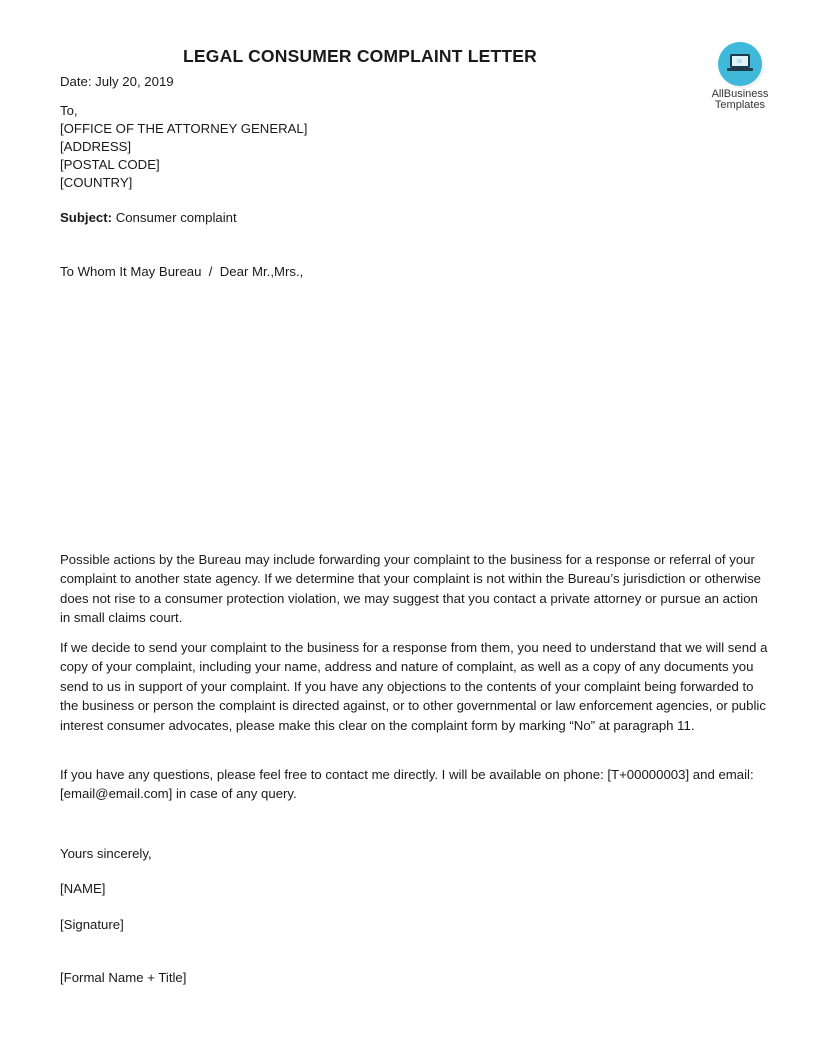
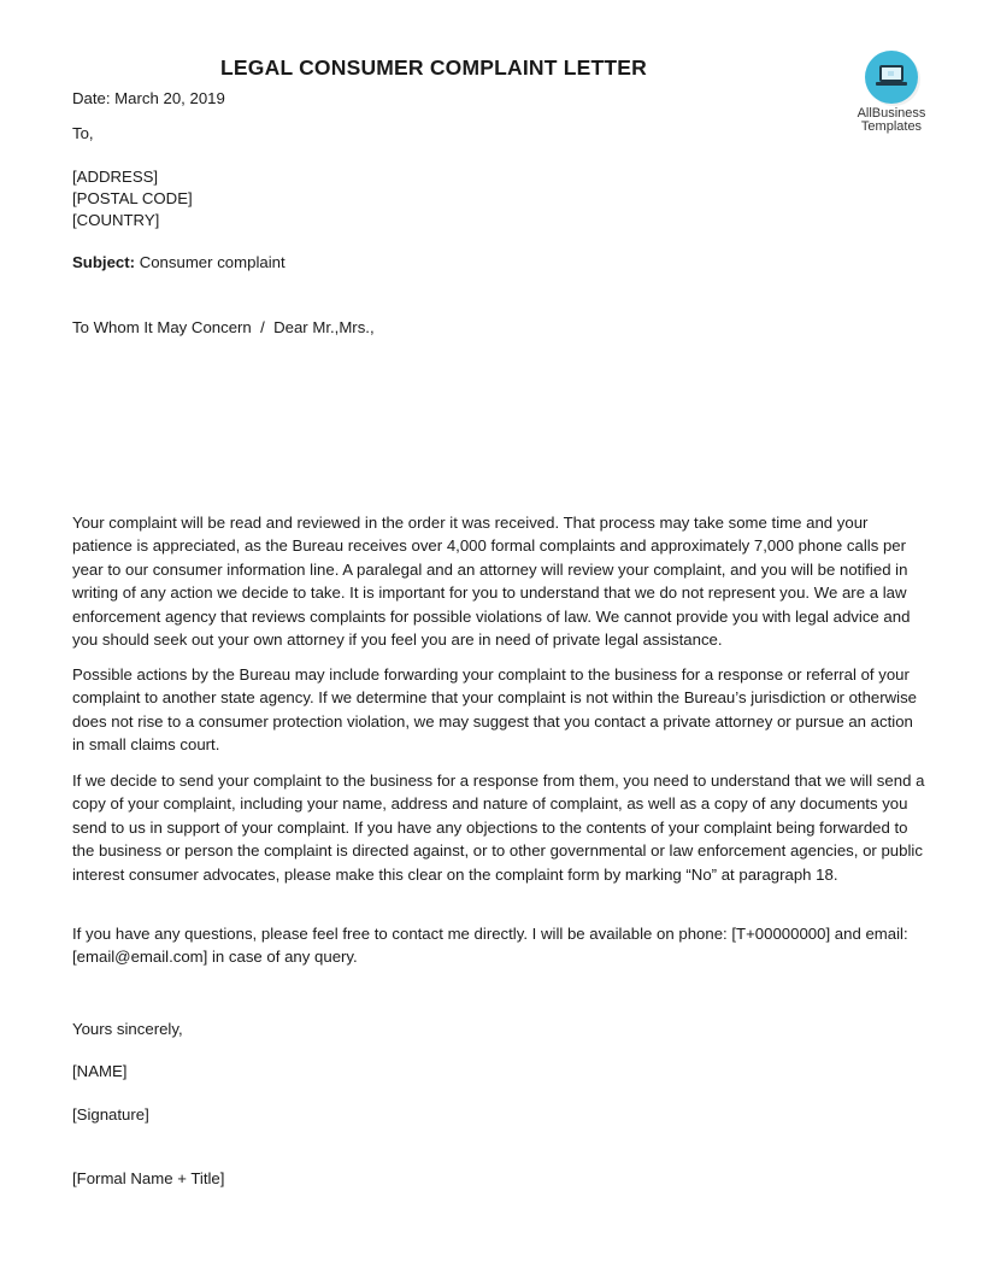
  LEGAL CONSUMER COMPLAINT LETTER
  AllBusiness
  Templates
- Date: July 20, 2019
+ Date: March 20, 2019
  To,
- [OFFICE OF THE ATTORNEY GENERAL]
  [ADDRESS]
  [POSTAL CODE]
  [COUNTRY]
  Subject: Consumer complaint
- To Whom It May Bureau / Dear Mr.,Mrs.,
+ To Whom It May Concern / Dear Mr.,Mrs.,
+ Your complaint will be read and reviewed in the order it was received. That process may take some time and your patience is appreciated, as the Bureau receives over 4,000 formal complaints and approximately 7,000 phone calls per year to our consumer information line. A paralegal and an attorney will review your complaint, and you will be notified in writing of any action we decide to take. It is important for you to understand that we do not represent you. We are a law enforcement agency that reviews complaints for possible violations of law. We cannot provide you with legal advice and you should seek out your own attorney if you feel you are in need of private legal assistance.
  Possible actions by the Bureau may include forwarding your complaint to the business for a response or referral of your complaint to another state agency. If we determine that your complaint is not within the Bureau’s jurisdiction or otherwise does not rise to a consumer protection violation, we may suggest that you contact a private attorney or pursue an action in small claims court.
- If we decide to send your complaint to the business for a response from them, you need to understand that we will send a copy of your complaint, including your name, address and nature of complaint, as well as a copy of any documents you send to us in support of your complaint. If you have any objections to the contents of your complaint being forwarded to the business or person the complaint is directed against, or to other governmental or law enforcement agencies, or public interest consumer advocates, please make this clear on the complaint form by marking “No” at paragraph 11.
+ If we decide to send your complaint to the business for a response from them, you need to understand that we will send a copy of your complaint, including your name, address and nature of complaint, as well as a copy of any documents you send to us in support of your complaint. If you have any objections to the contents of your complaint being forwarded to the business or person the complaint is directed against, or to other governmental or law enforcement agencies, or public interest consumer advocates, please make this clear on the complaint form by marking “No” at paragraph 18.
- If you have any questions, please feel free to contact me directly. I will be available on phone: [T+00000003] and email: [email@email.com] in case of any query.
+ If you have any questions, please feel free to contact me directly. I will be available on phone: [T+00000000] and email: [email@email.com] in case of any query.
  Yours sincerely,
  [NAME]
  [Signature]
  [Formal Name + Title]
